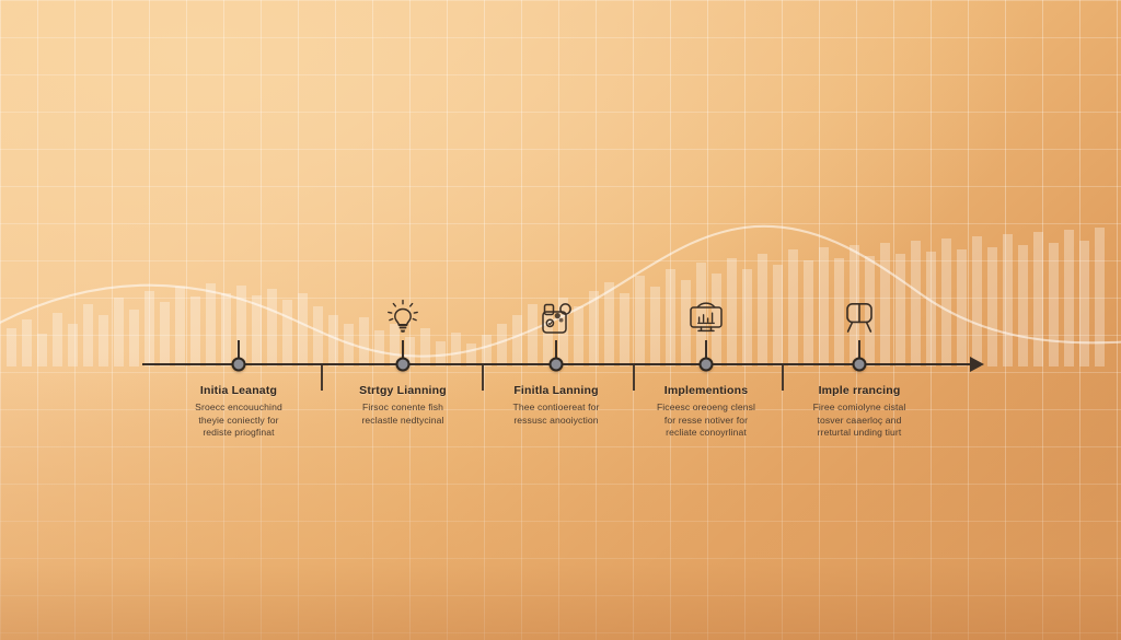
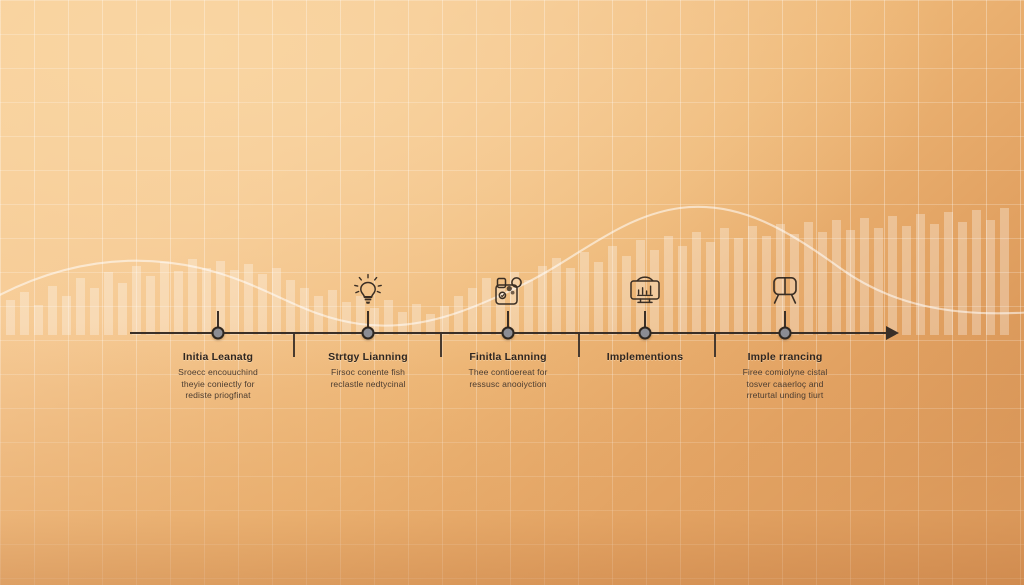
  Initia Leanatg
  Sroecc encouuchind
  theyie coniectly for
  rediste priogfinat
  Strtgy Lianning
  Firsoc conente fish
  reclastle nedtycinal
  Finitla Lanning
  Thee contioereat for
  ressusc anooiyction
  Implementions
- Ficeesc oreoeng clensl
- for resse notiver for
- recliate conoyrlinat
  Imple rrancing
  Firee comiolyne cistal
  tosver caaerloç and
  rreturtal unding tiurt
